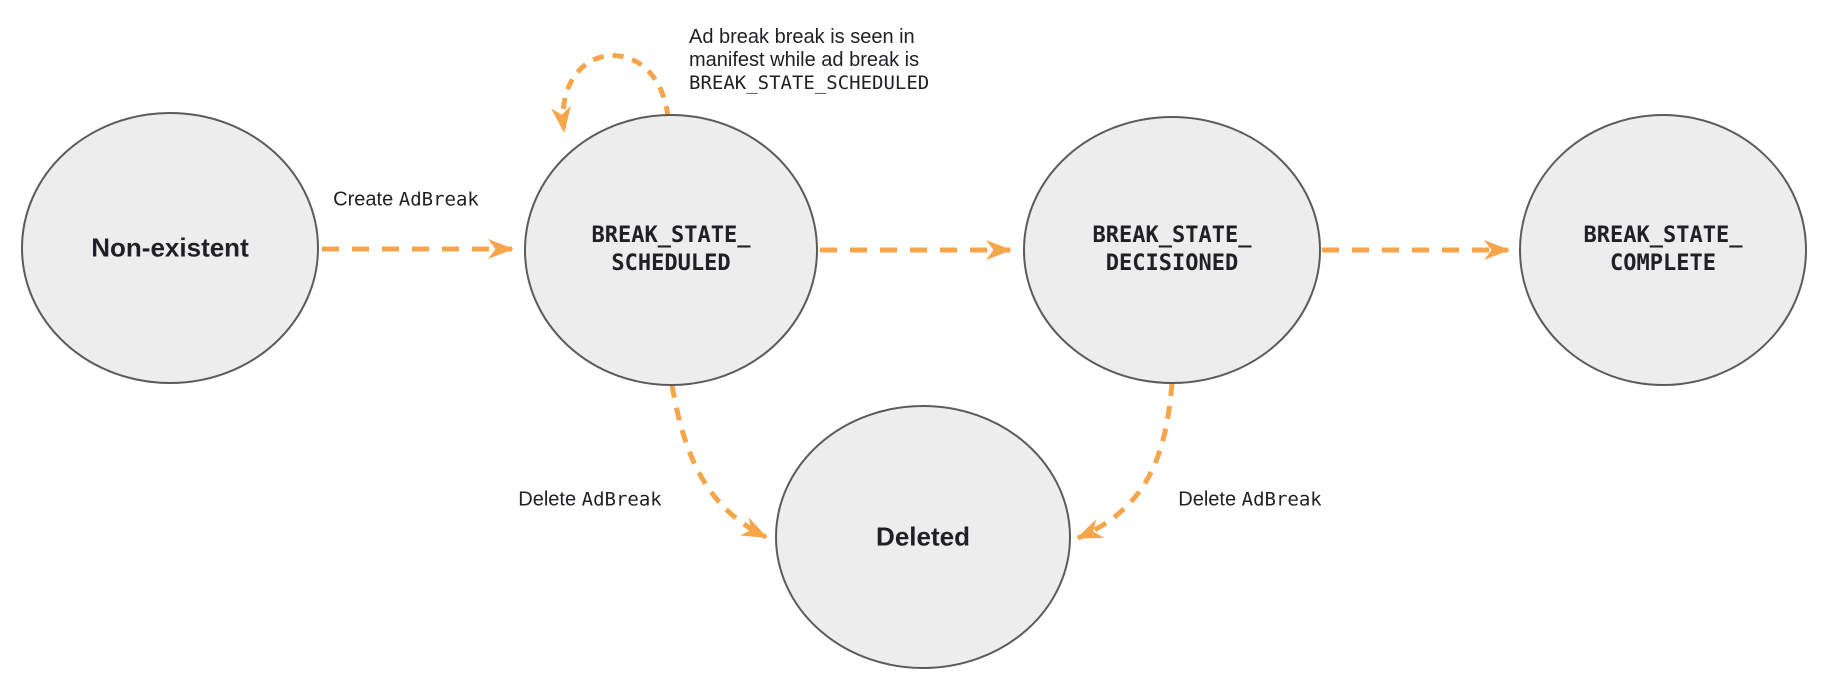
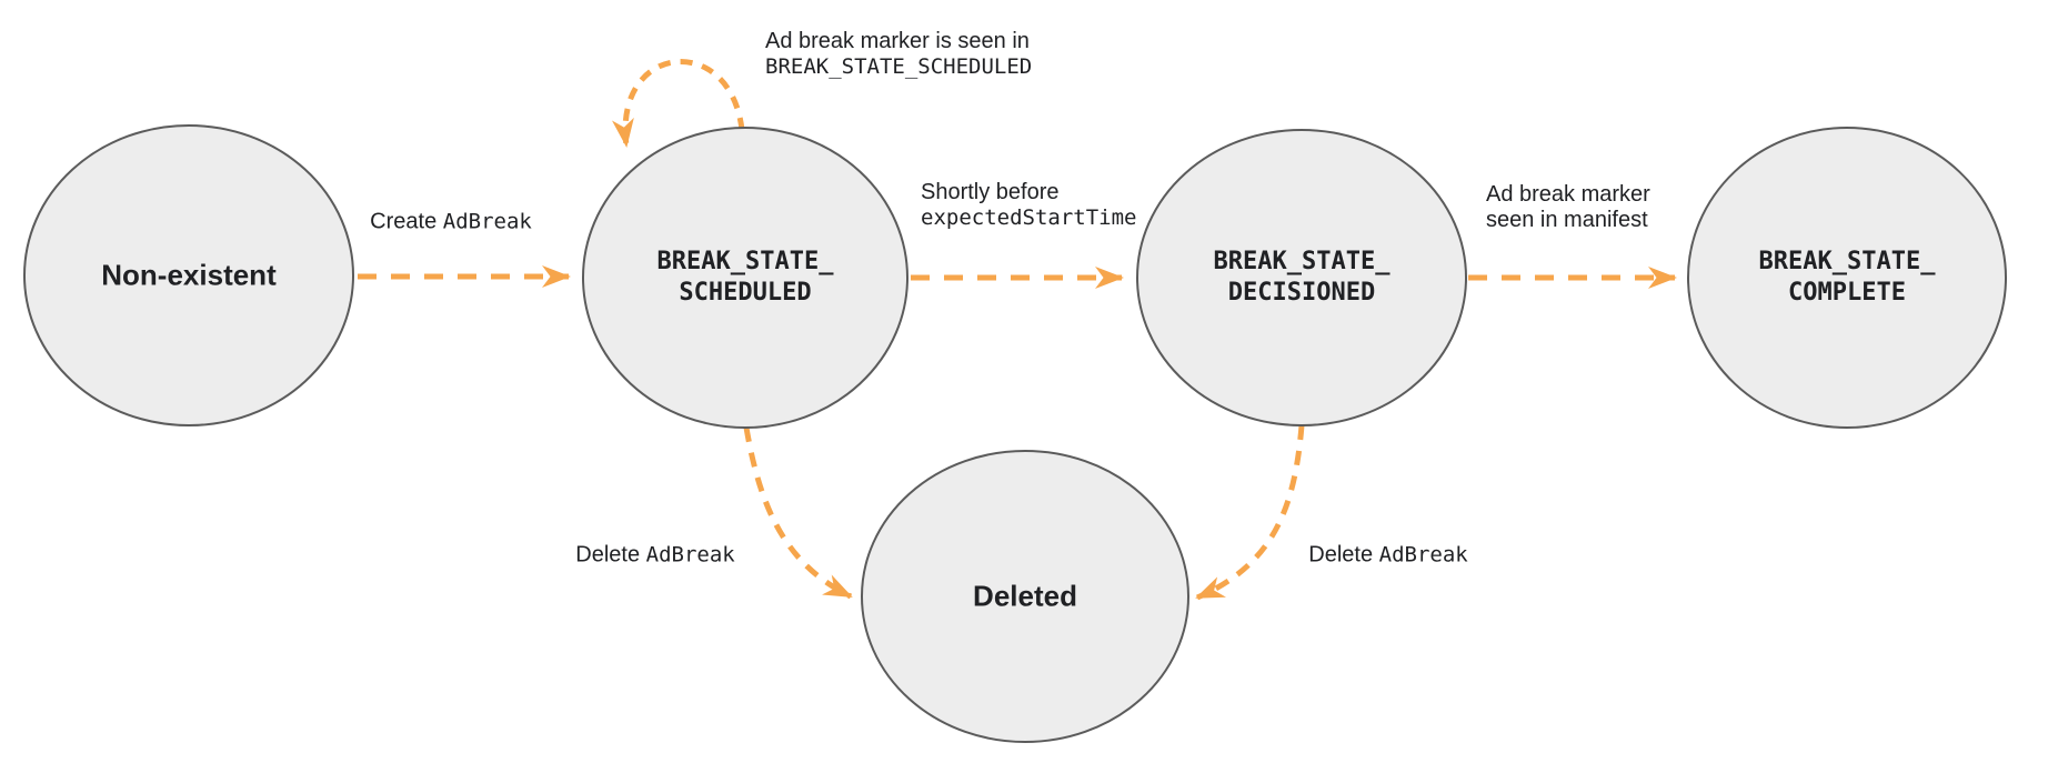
  Non-existent
  BREAK_STATE_
  SCHEDULED
  BREAK_STATE_
  DECISIONED
  BREAK_STATE_
  COMPLETE
  Deleted
  Create AdBreak
- Ad break break is seen in
+ Ad break marker is seen in
- manifest while ad break is
  BREAK_STATE_SCHEDULED
+ Shortly before
+ expectedStartTime
+ Ad break marker
+ seen in manifest
  Delete AdBreak
  Delete AdBreak
